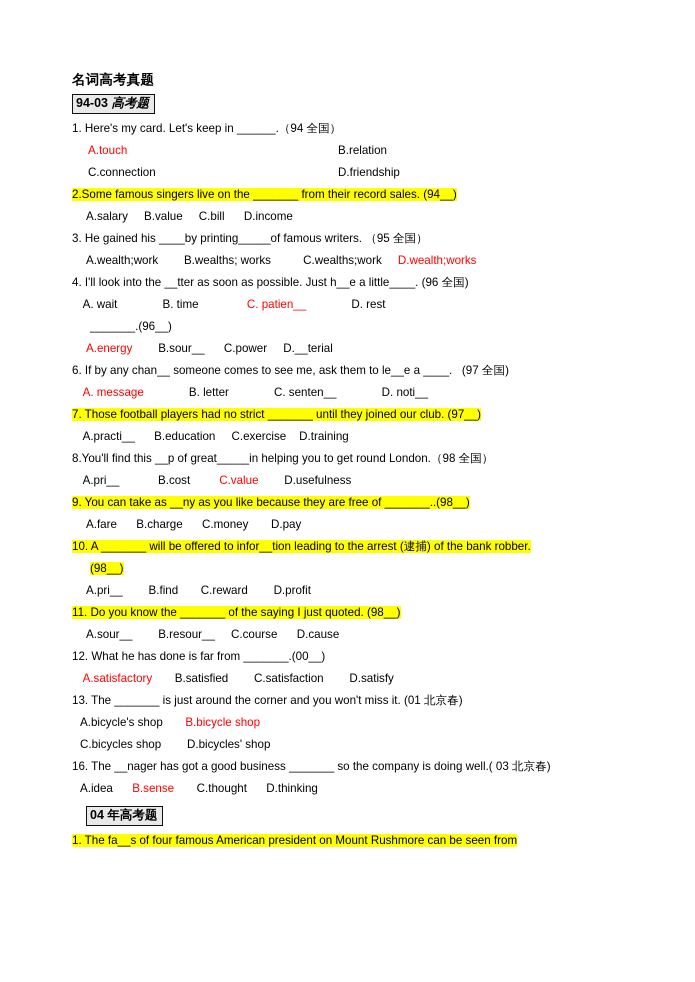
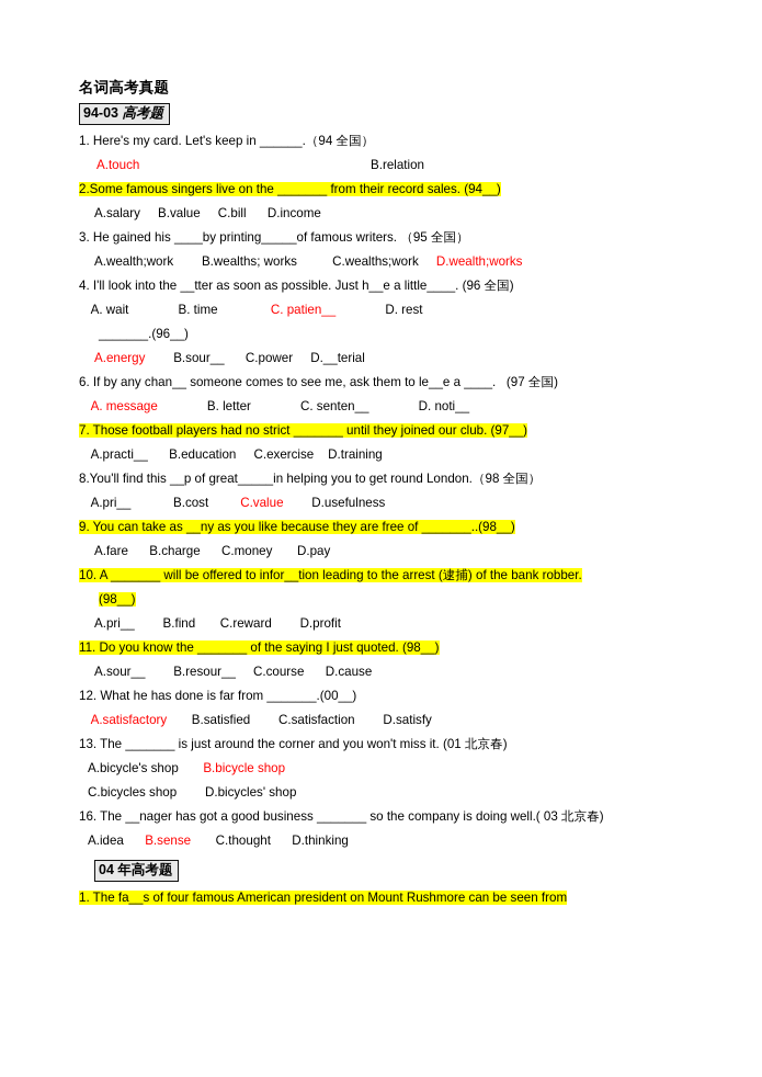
  名词高考真题
  94-03 高考题
  1. Here's my card. Let's keep in ______.（94 全国）
  A.touch B.relation
- C.connection D.friendship
  2.Some famous singers live on the _______ from their record sales. (94__)
  A.salary B.value C.bill D.income
  3. He gained his ____by printing_____of famous writers. （95 全国）
  A.wealth;work B.wealths; works C.wealths;work D.wealth;works
  4. I'll look into the __tter as soon as possible. Just h__e a little____. (96 全国)
  A. wait B. time C. patien__ D. rest
  _______.(96__)
  A.energy B.sour__ C.power D.__terial
  6. If by any chan__ someone comes to see me, ask them to le__e a ____. (97 全国)
  A. message B. letter C. senten__ D. noti__
  7. Those football players had no strict _______ until they joined our club. (97__)
  A.practi__ B.education C.exercise D.training
  8.You'll find this __p of great_____in helping you to get round London.（98 全国）
  A.pri__ B.cost C.value D.usefulness
  9. You can take as __ny as you like because they are free of _______..(98__)
  A.fare B.charge C.money D.pay
  10. A _______ will be offered to infor__tion leading to the arrest (逮捕) of the bank robber.
  (98__)
  A.pri__ B.find C.reward D.profit
  11. Do you know the _______ of the saying I just quoted. (98__)
  A.sour__ B.resour__ C.course D.cause
  12. What he has done is far from _______.(00__)
  A.satisfactory B.satisfied C.satisfaction D.satisfy
  13. The _______ is just around the corner and you won't miss it. (01 北京春)
  A.bicycle's shop B.bicycle shop
  C.bicycles shop D.bicycles' shop
  16. The __nager has got a good business _______ so the company is doing well.( 03 北京春)
  A.idea B.sense C.thought D.thinking
  04 年高考题
  1. The fa__s of four famous American president on Mount Rushmore can be seen from
